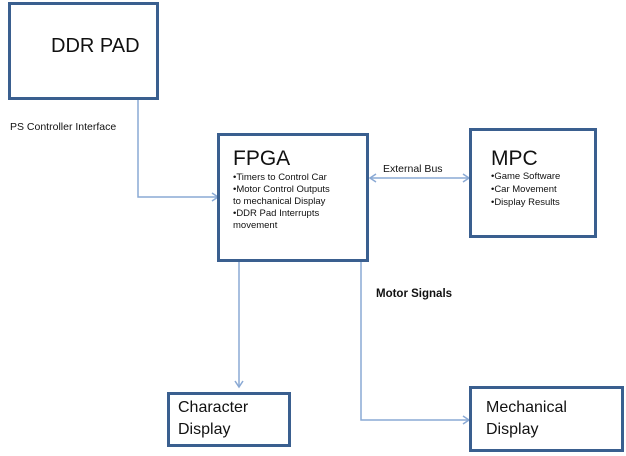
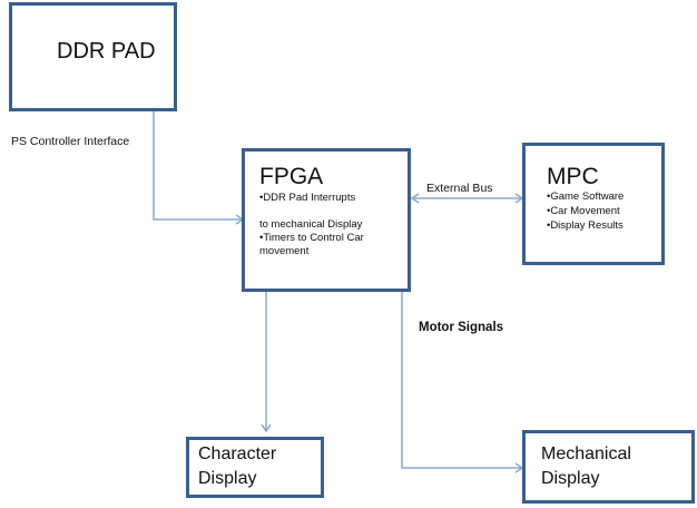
  DDR PAD
  PS Controller Interface
  FPGA
- •Timers to Control Car
+ •DDR Pad Interrupts
- •Motor Control Outputs
  to mechanical Display
- •DDR Pad Interrupts
+ •Timers to Control Car
  movement
  External Bus
  MPC
  •Game Software
  •Car Movement
  •Display Results
  Motor Signals
  Character
  Display
  Mechanical
  Display
